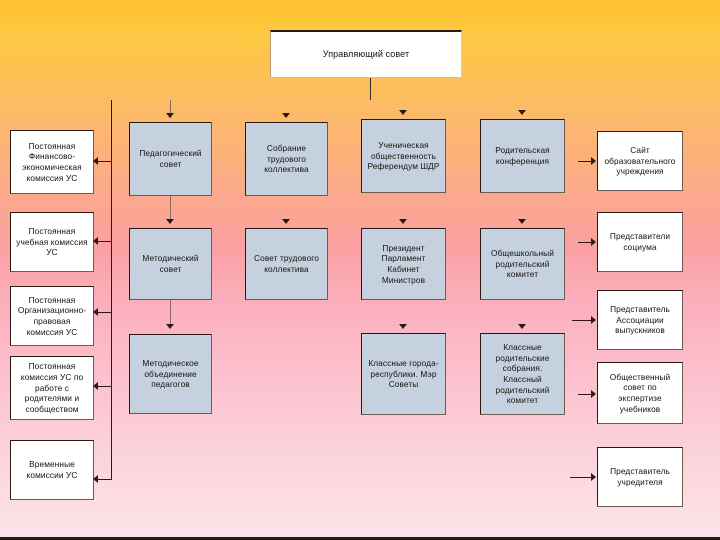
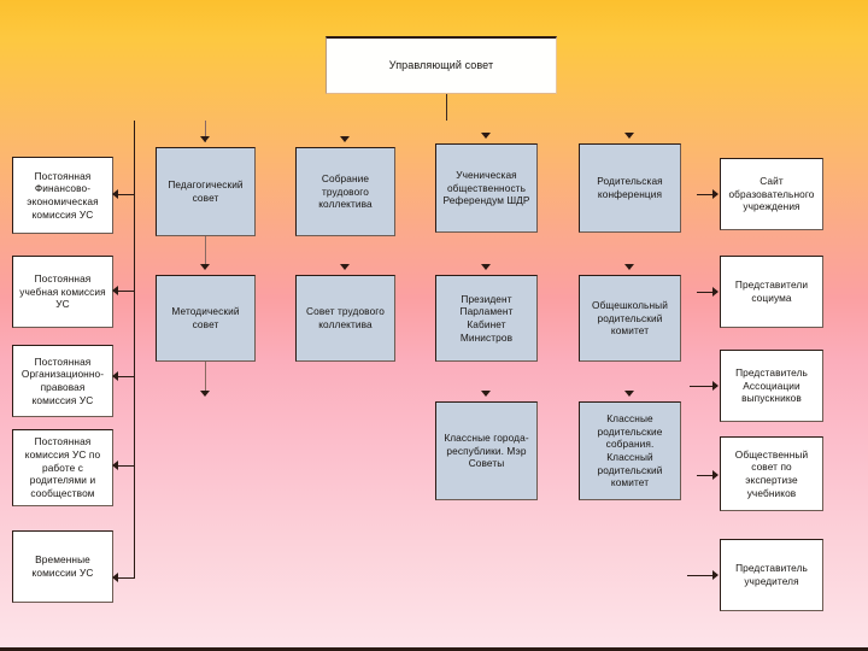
  Управляющий совет
  Постоянная Финансово-экономическая комиссия УС
  Постоянная учебная комиссия УС
  Постоянная Организационно-правовая комиссия УС
  Постоянная комиссия УС по работе с родителями и сообществом
  Временные комиссии УС
  Педагогический совет
  Методический совет
- Методическое объединение педагогов
  Собрание трудового коллектива
  Совет трудового коллектива
  Ученическая общественность Референдум ШДР
  Президент Парламент Кабинет Министров
  Классные города-республики. Мэр Советы
  Родительская конференция
  Общешкольный родительский комитет
  Классные родительские собрания. Классный родительский комитет
  Сайт образовательного учреждения
  Представители социума
  Представитель Ассоциации выпускников
  Общественный совет по экспертизе учебников
  Представитель учредителя
